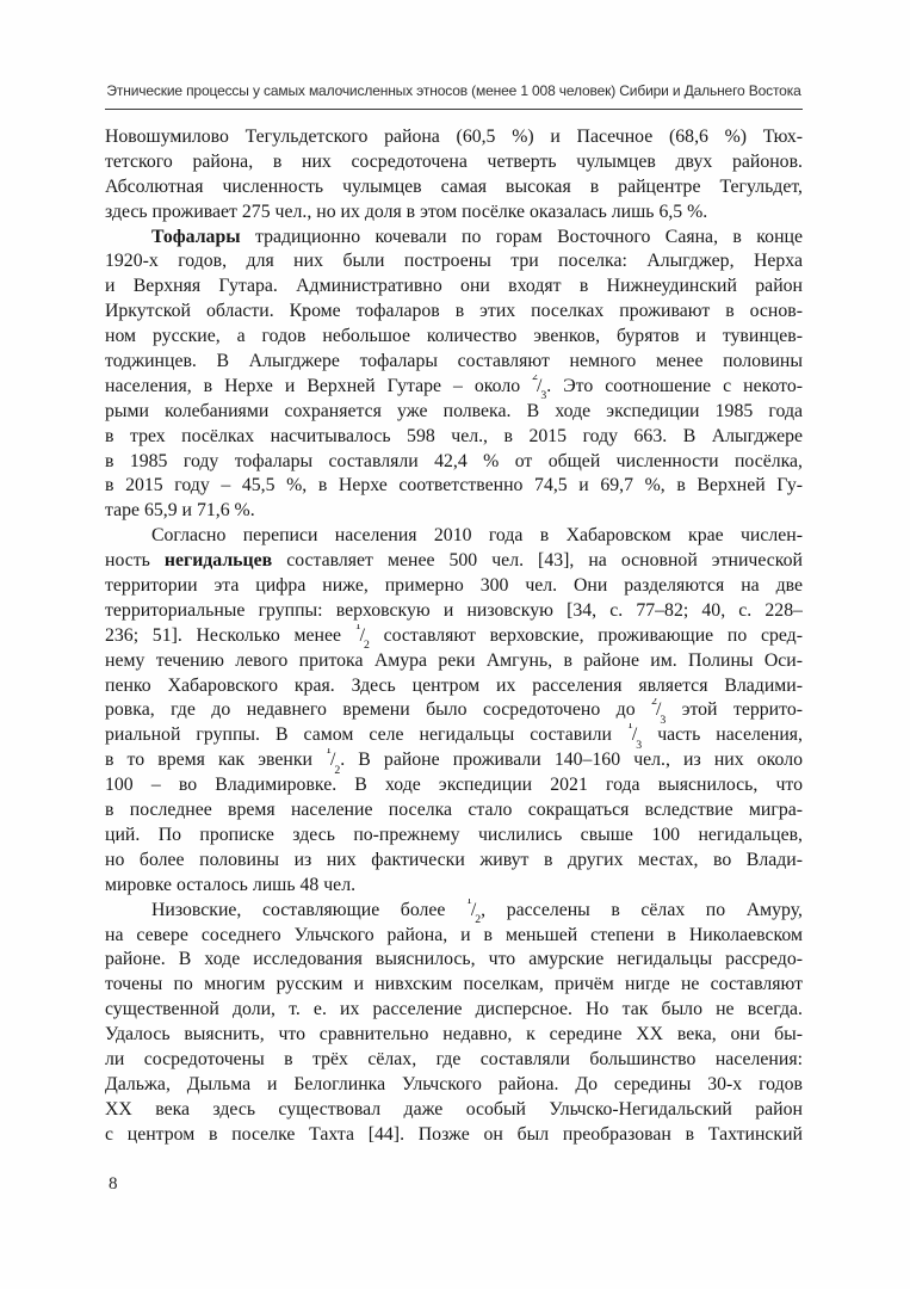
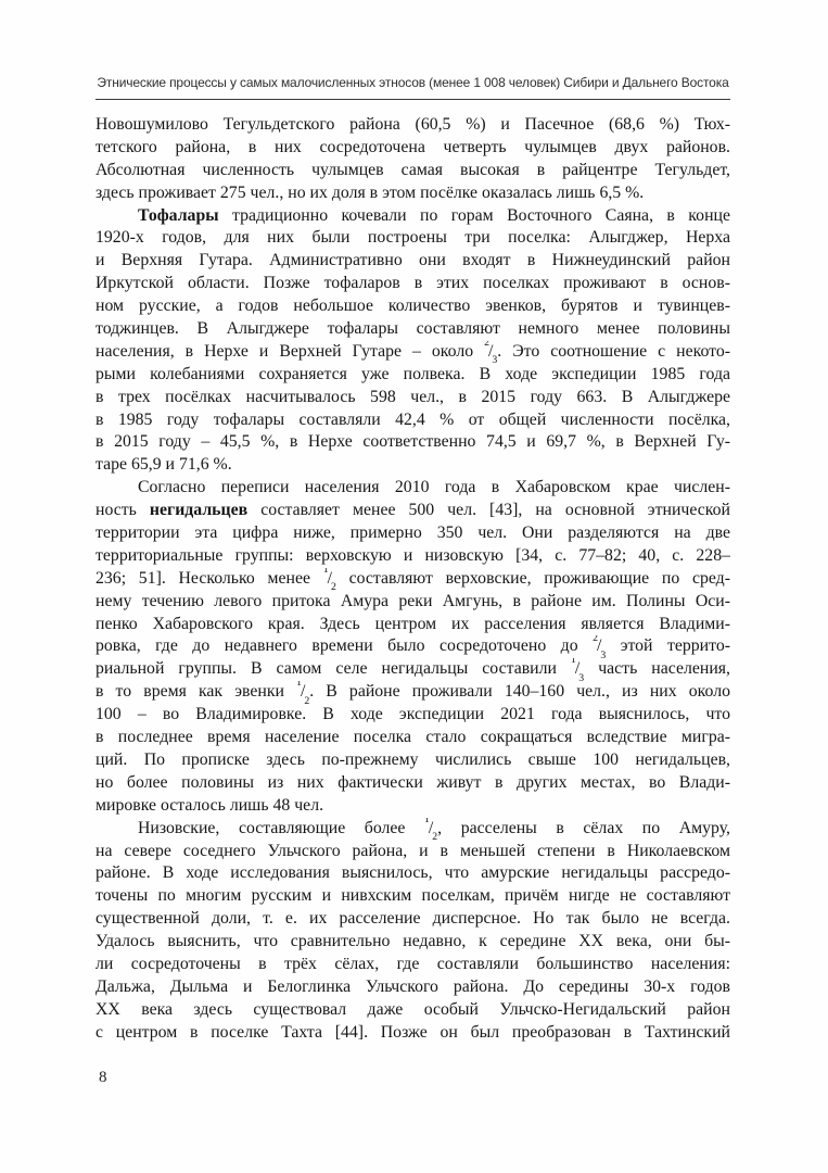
  Этнические процессы у самых малочисленных этносов (менее 1 008 человек) Сибири и Дальнего Востока
  Новошумилово Тегульдетского района (60,5 %) и Пасечное (68,6 %) Тюх-
  тетского района, в них сосредоточена четверть чулымцев двух районов.
  Абсолютная численность чулымцев самая высокая в райцентре Тегульдет,
  здесь проживает 275 чел., но их доля в этом посёлке оказалась лишь 6,5 %.
  Тофалары традиционно кочевали по горам Восточного Саяна, в конце
  1920-х годов, для них были построены три поселка: Алыгджер, Нерха
  и Верхняя Гутара. Административно они входят в Нижнеудинский район
- Иркутской области. Кроме тофаларов в этих поселках проживают в основ-
+ Иркутской области. Позже тофаларов в этих поселках проживают в основ-
  ном русские, а годов небольшое количество эвенков, бурятов и тувинцев-
  тоджинцев. В Алыгджере тофалары составляют немного менее половины
  населения, в Нерхе и Верхней Гутаре – около 2/3. Это соотношение с некото-
  рыми колебаниями сохраняется уже полвека. В ходе экспедиции 1985 года
  в трех посёлках насчитывалось 598 чел., в 2015 году 663. В Алыгджере
  в 1985 году тофалары составляли 42,4 % от общей численности посёлка,
  в 2015 году – 45,5 %, в Нерхе соответственно 74,5 и 69,7 %, в Верхней Гу-
  таре 65,9 и 71,6 %.
  Согласно переписи населения 2010 года в Хабаровском крае числен-
  ность негидальцев составляет менее 500 чел. [43], на основной этнической
- территории эта цифра ниже, примерно 300 чел. Они разделяются на две
+ территории эта цифра ниже, примерно 350 чел. Они разделяются на две
  территориальные группы: верховскую и низовскую [34, с. 77–82; 40, с. 228–
  236; 51]. Несколько менее 1/2 составляют верховские, проживающие по сред-
  нему течению левого притока Амура реки Амгунь, в районе им. Полины Оси-
  пенко Хабаровского края. Здесь центром их расселения является Владими-
  ровка, где до недавнего времени было сосредоточено до 2/3 этой террито-
  риальной группы. В самом селе негидальцы составили 1/3 часть населения,
  в то время как эвенки 1/2. В районе проживали 140–160 чел., из них около
  100 – во Владимировке. В ходе экспедиции 2021 года выяснилось, что
  в последнее время население поселка стало сокращаться вследствие мигра-
  ций. По прописке здесь по-прежнему числились свыше 100 негидальцев,
  но более половины из них фактически живут в других местах, во Влади-
  мировке осталось лишь 48 чел.
  Низовские, составляющие более 1/2, расселены в сёлах по Амуру,
  на севере соседнего Ульчского района, и в меньшей степени в Николаевском
  районе. В ходе исследования выяснилось, что амурские негидальцы рассредо-
  точены по многим русским и нивхским поселкам, причём нигде не составляют
  существенной доли, т. е. их расселение дисперсное. Но так было не всегда.
  Удалось выяснить, что сравнительно недавно, к середине XX века, они бы-
  ли сосредоточены в трёх сёлах, где составляли большинство населения:
  Дальжа, Дыльма и Белоглинка Ульчского района. До середины 30-х годов
  XX века здесь существовал даже особый Ульчско-Негидальский район
  с центром в поселке Тахта [44]. Позже он был преобразован в Тахтинский
  8
